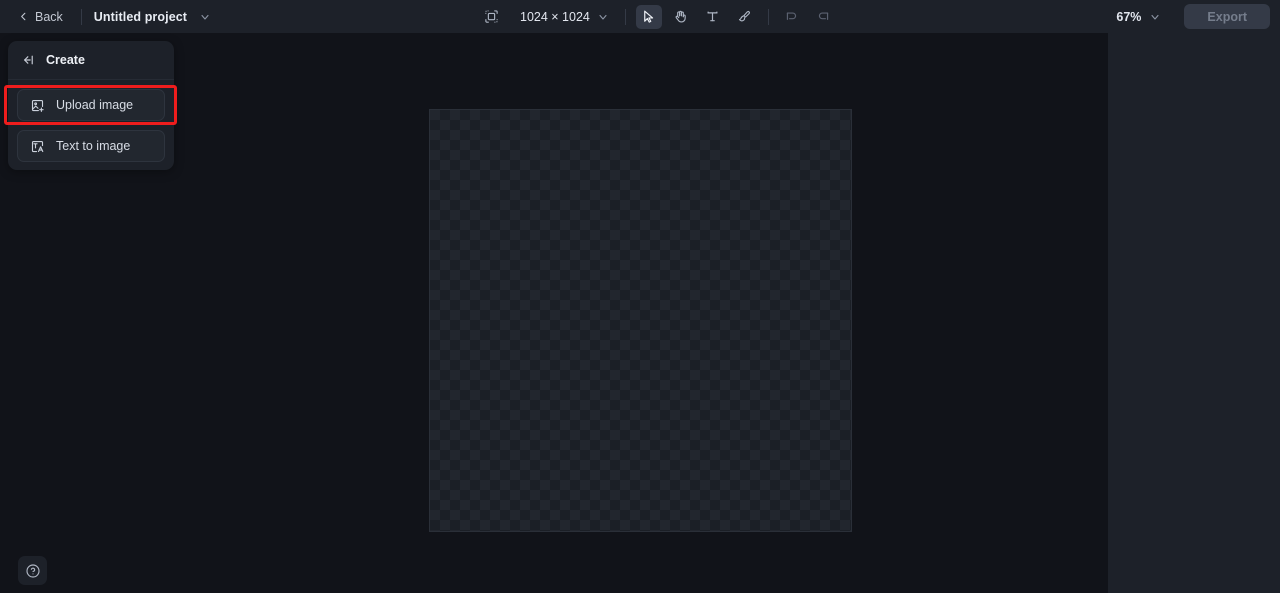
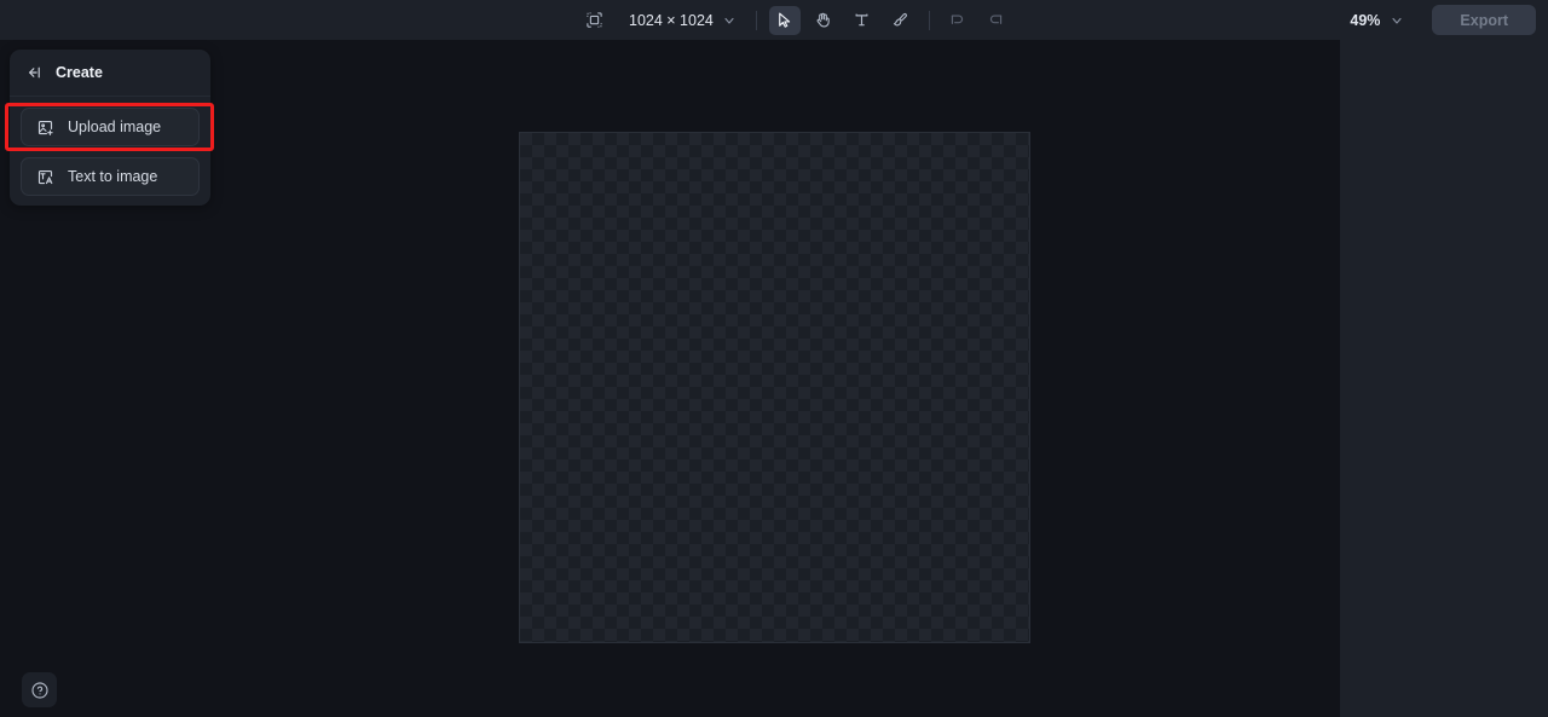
- Back
- Untitled project
  1024 × 1024
- 67%
+ 49%
  Export
  Create
  Upload image
  Text to image
